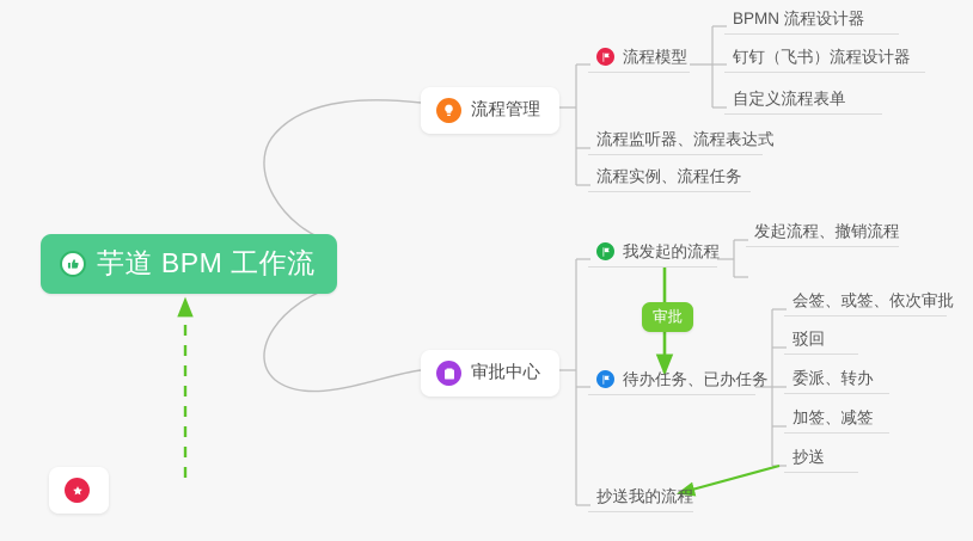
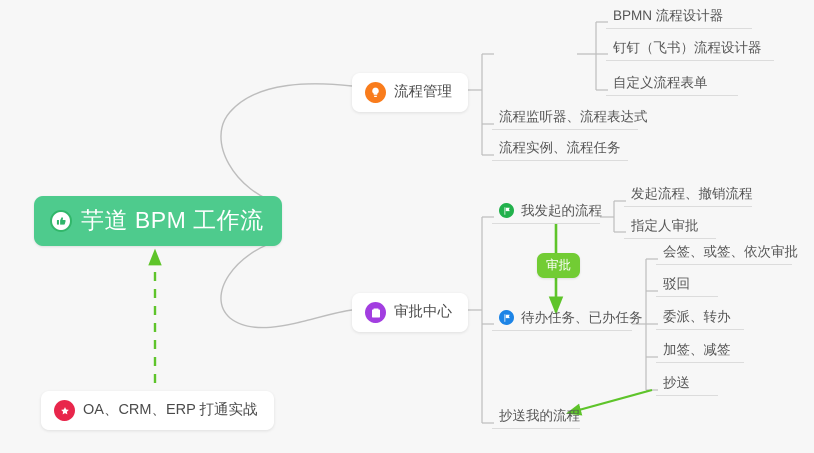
  芋道 BPM 工作流
  流程管理
- 流程模型
  BPMN 流程设计器
  钉钉（飞书）流程设计器
  自定义流程表单
  流程监听器、流程表达式
  流程实例、流程任务
  审批中心
  我发起的流程
  发起流程、撤销流程
+ 指定人审批
  审批
  待办任务、已办任务
  会签、或签、依次审批
  驳回
  委派、转办
  加签、减签
  抄送
  抄送我的流程
+ OA、CRM、ERP 打通实战
